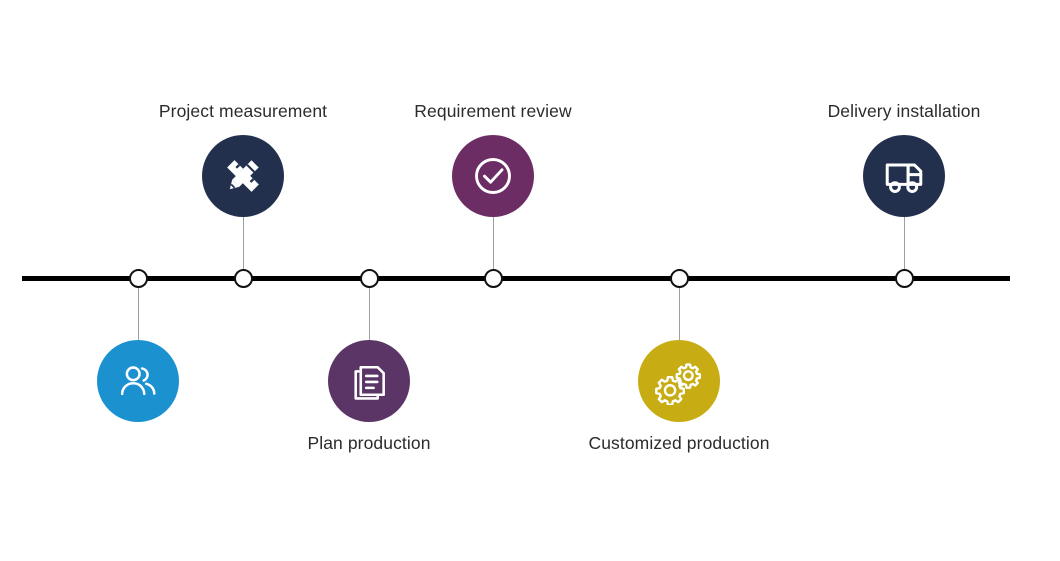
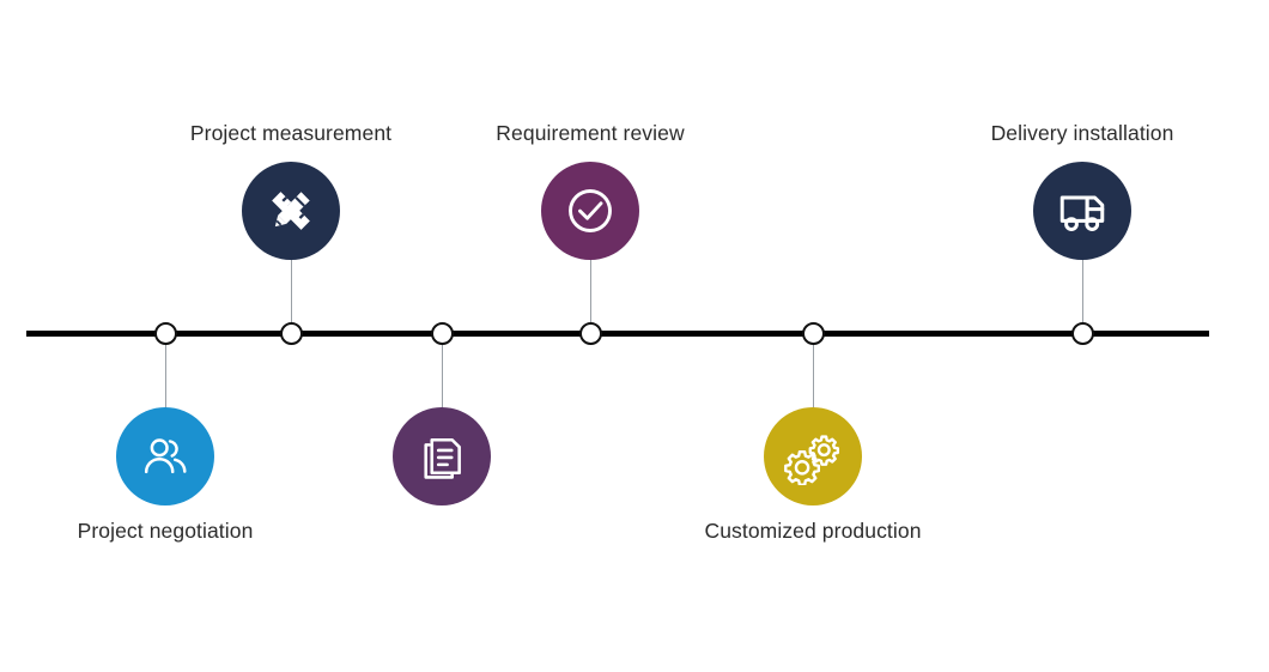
+ Project negotiation
  Project measurement
- Plan production
  Requirement review
  Customized production
  Delivery installation
